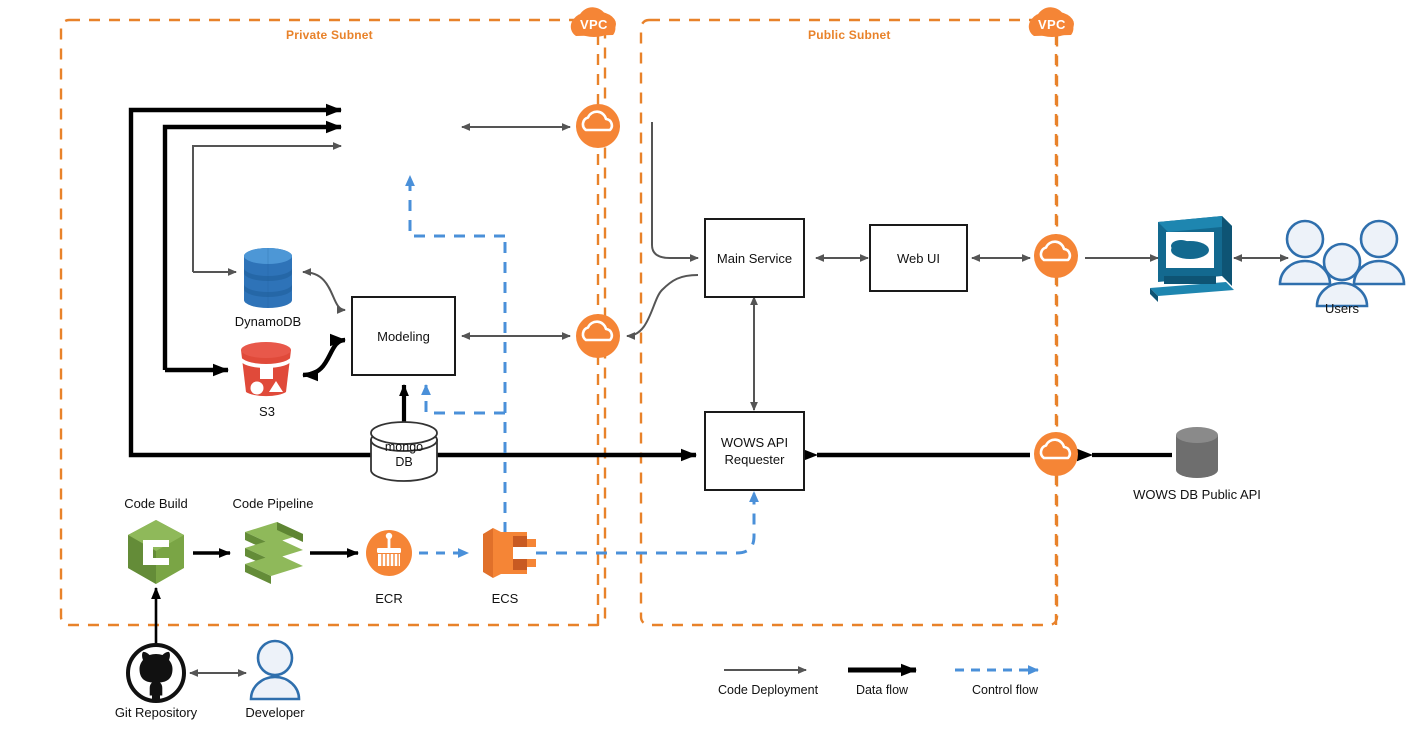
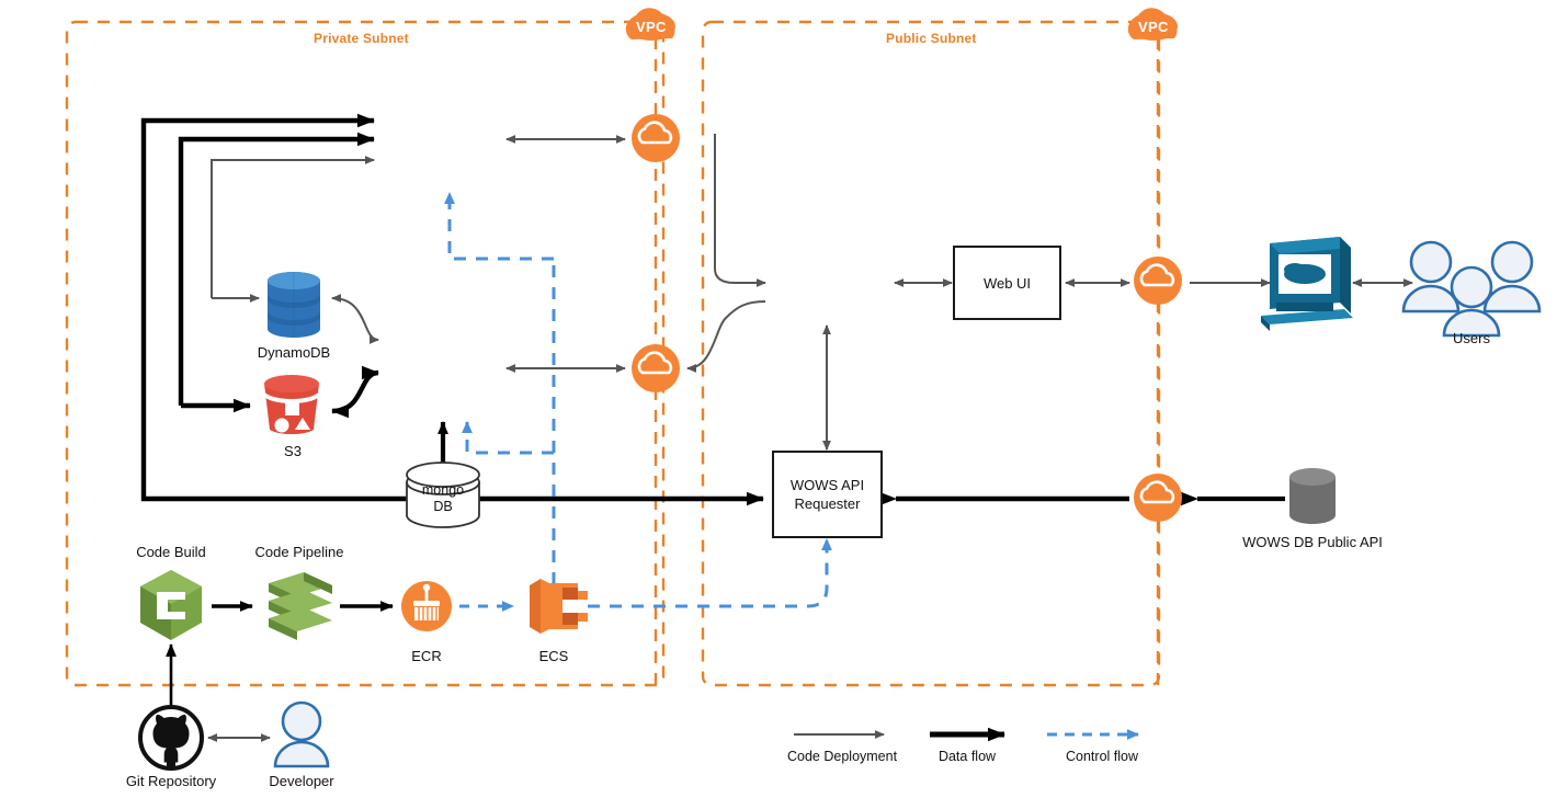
  Private Subnet
  Public Subnet
  VPC
  VPC
- Modeling
- Main Service
  Web UI
  WOWS API
  Requester
  mongo
  DB
  DynamoDB
  S3
  Code Build
  Code Pipeline
  ECR
  ECS
  Git Repository
  Developer
  Users
  WOWS DB Public API
  Code Deployment
  Data flow
  Control flow
